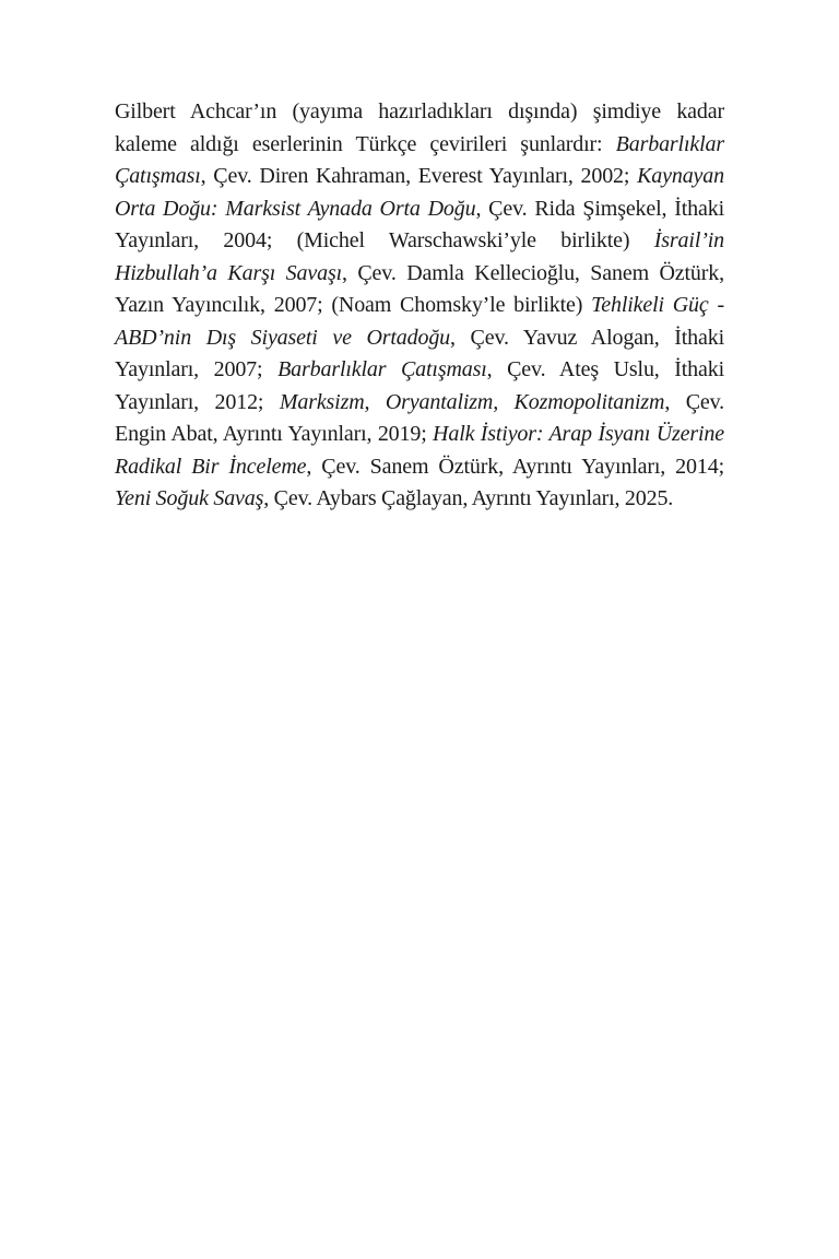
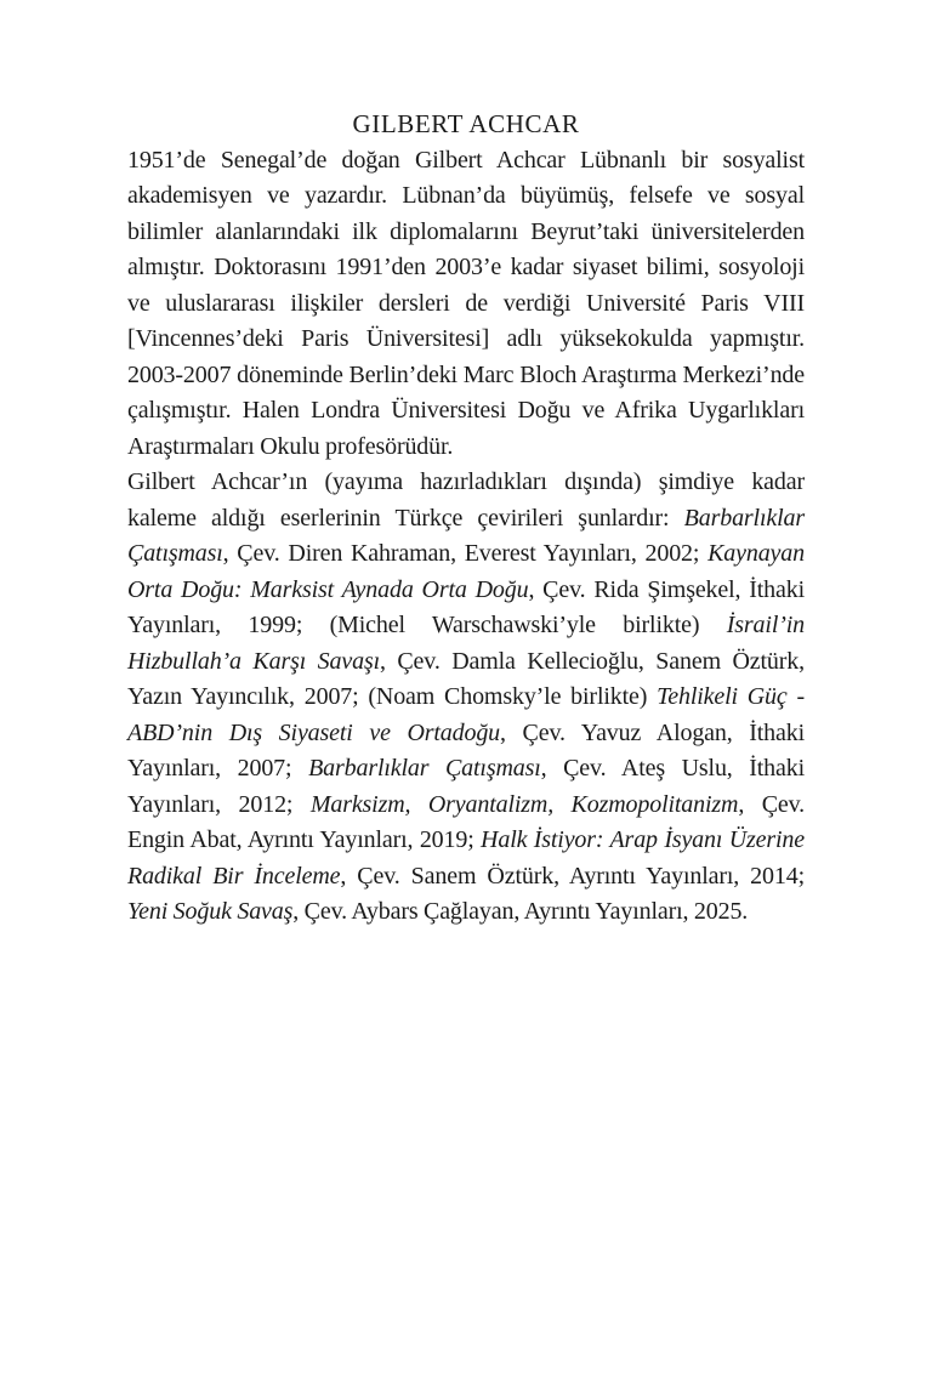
+ GILBERT ACHCAR
+ 1951’de Senegal’de doğan Gilbert Achcar Lübnanlı bir sosyalist akademisyen ve yazardır. Lübnan’da büyümüş, felsefe ve sosyal bilimler alanlarındaki ilk diplomalarını Beyrut’taki üniversitelerden almıştır. Doktorasını 1991’den 2003’e kadar siyaset bilimi, sosyoloji ve uluslararası ilişkiler dersleri de verdiği Université Paris VIII [Vincennes’deki Paris Üniversitesi] adlı yüksekokulda yapmıştır. 2003-2007 döneminde Berlin’deki Marc Bloch Araştırma Merkezi’nde çalışmıştır. Halen Londra Üniversitesi Doğu ve Afrika Uygarlıkları Araştırmaları Okulu profesörüdür.
- Gilbert Achcar’ın (yayıma hazırladıkları dışında) şimdiye kadar kaleme aldığı eserlerinin Türkçe çevirileri şunlardır: Barbarlıklar Çatışması, Çev. Diren Kahraman, Everest Yayınları, 2002; Kaynayan Orta Doğu: Marksist Aynada Orta Doğu, Çev. Rida Şimşekel, İthaki Yayınları, 2004; (Michel Warschawski’yle birlikte) İsrail’in Hizbullah’a Karşı Savaşı, Çev. Damla Kellecioğlu, Sanem Öztürk, Yazın Yayıncılık, 2007; (Noam Chomsky’le birlikte) Tehlikeli Güç - ABD’nin Dış Siyaseti ve Ortadoğu, Çev. Yavuz Alogan, İthaki Yayınları, 2007; Barbarlıklar Çatışması, Çev. Ateş Uslu, İthaki Yayınları, 2012; Marksizm, Oryantalizm, Kozmopolitanizm, Çev. Engin Abat, Ayrıntı Yayınları, 2019; Halk İstiyor: Arap İsyanı Üzerine Radikal Bir İnceleme, Çev. Sanem Öztürk, Ayrıntı Yayınları, 2014; Yeni Soğuk Savaş, Çev. Aybars Çağlayan, Ayrıntı Yayınları, 2025.
+ Gilbert Achcar’ın (yayıma hazırladıkları dışında) şimdiye kadar kaleme aldığı eserlerinin Türkçe çevirileri şunlardır: Barbarlıklar Çatışması, Çev. Diren Kahraman, Everest Yayınları, 2002; Kaynayan Orta Doğu: Marksist Aynada Orta Doğu, Çev. Rida Şimşekel, İthaki Yayınları, 1999; (Michel Warschawski’yle birlikte) İsrail’in Hizbullah’a Karşı Savaşı, Çev. Damla Kellecioğlu, Sanem Öztürk, Yazın Yayıncılık, 2007; (Noam Chomsky’le birlikte) Tehlikeli Güç - ABD’nin Dış Siyaseti ve Ortadoğu, Çev. Yavuz Alogan, İthaki Yayınları, 2007; Barbarlıklar Çatışması, Çev. Ateş Uslu, İthaki Yayınları, 2012; Marksizm, Oryantalizm, Kozmopolitanizm, Çev. Engin Abat, Ayrıntı Yayınları, 2019; Halk İstiyor: Arap İsyanı Üzerine Radikal Bir İnceleme, Çev. Sanem Öztürk, Ayrıntı Yayınları, 2014; Yeni Soğuk Savaş, Çev. Aybars Çağlayan, Ayrıntı Yayınları, 2025.
